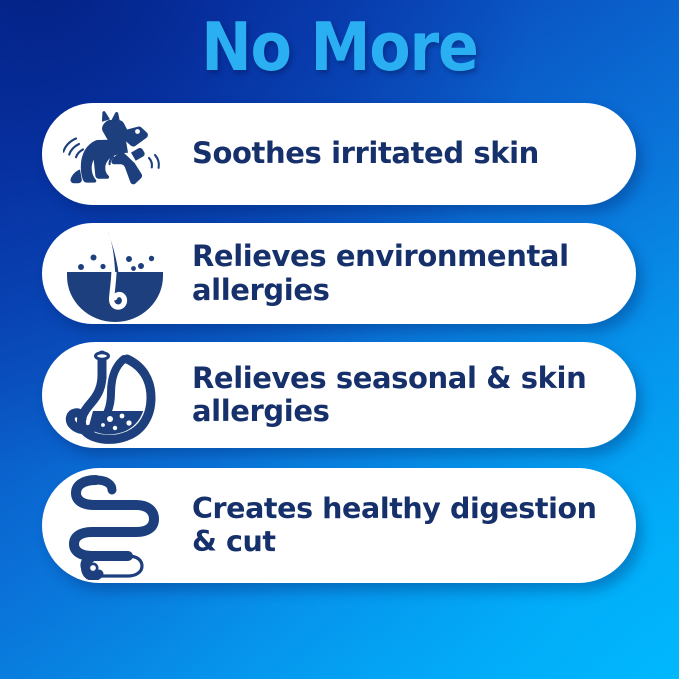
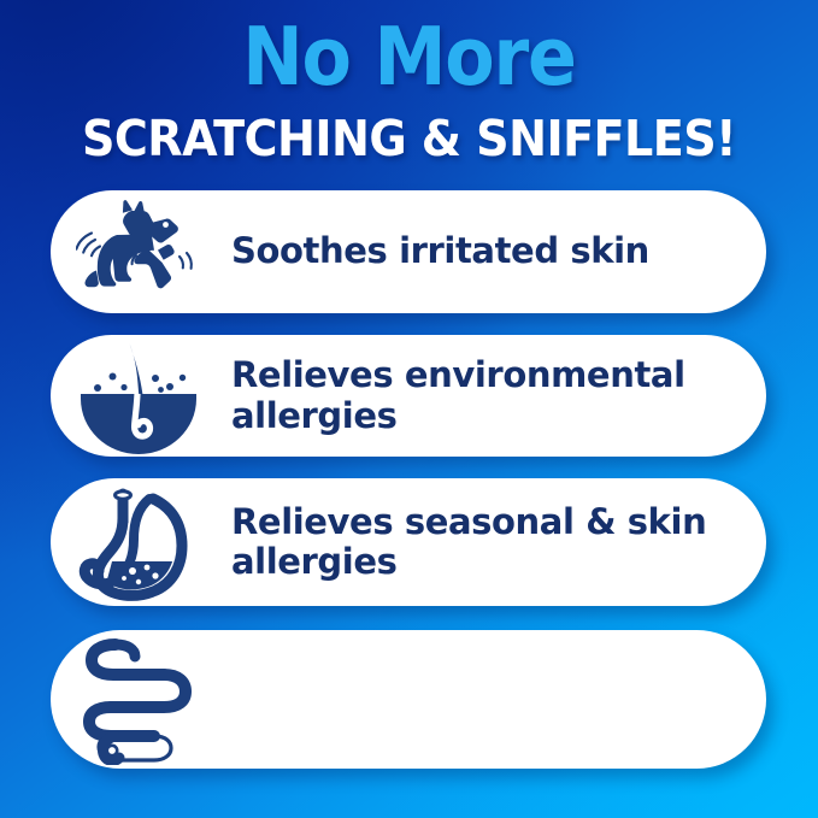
  No More
+ SCRATCHING & SNIFFLES!
  Soothes irritated skin
  Relieves environmental allergies
  Relieves seasonal & skin allergies
- Creates healthy digestion & cut
